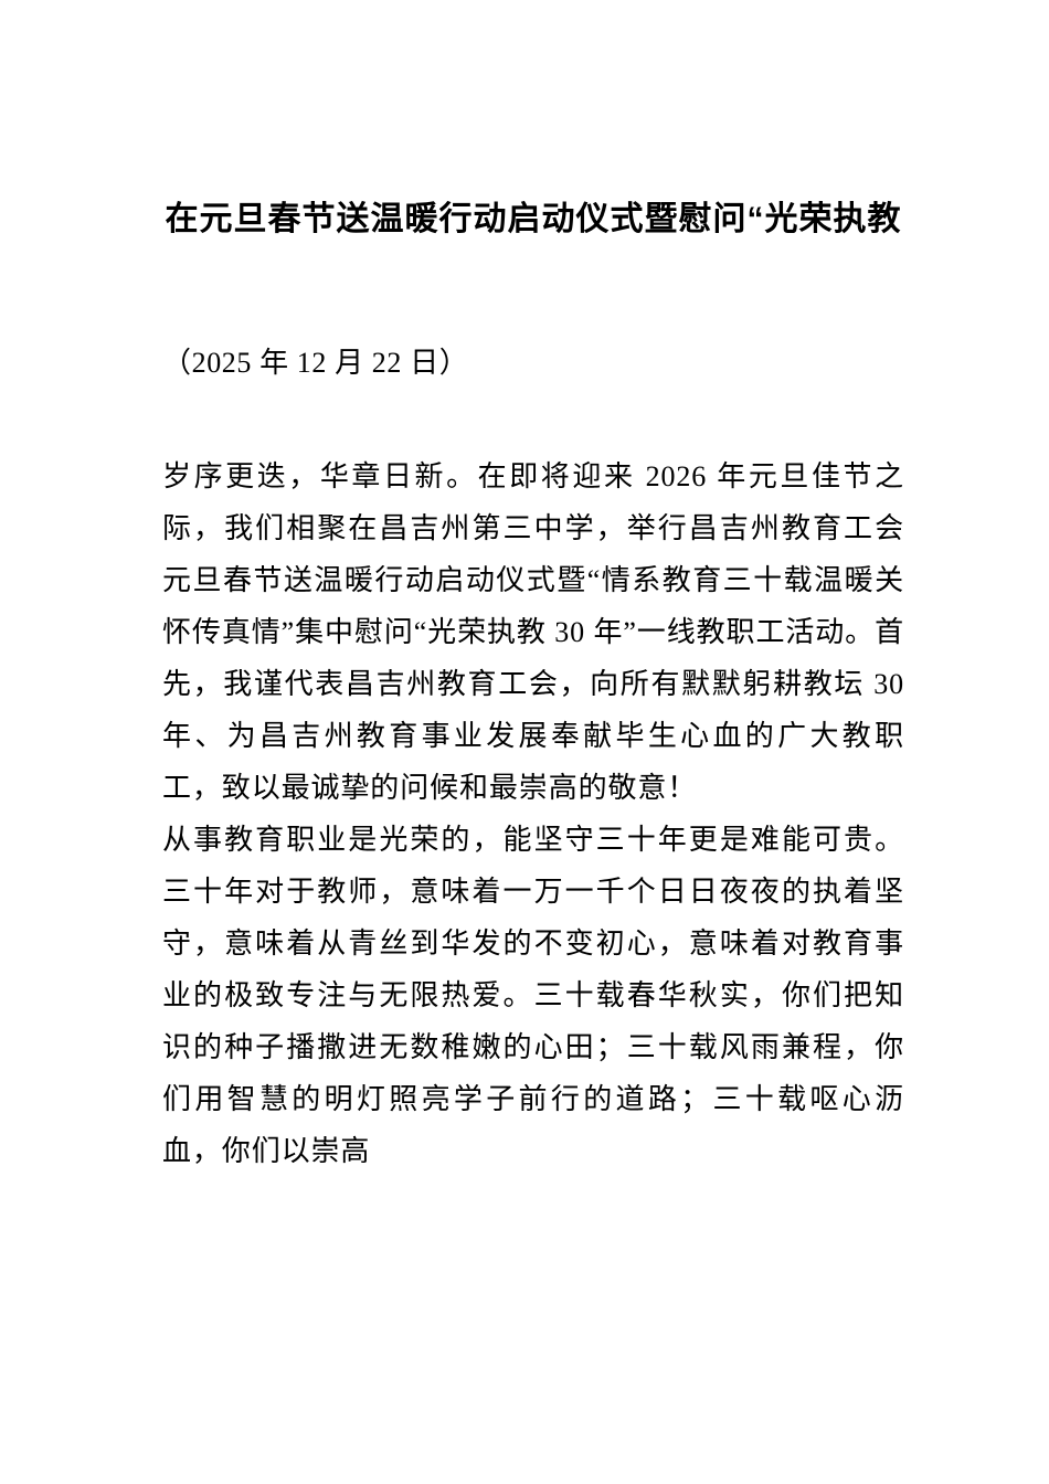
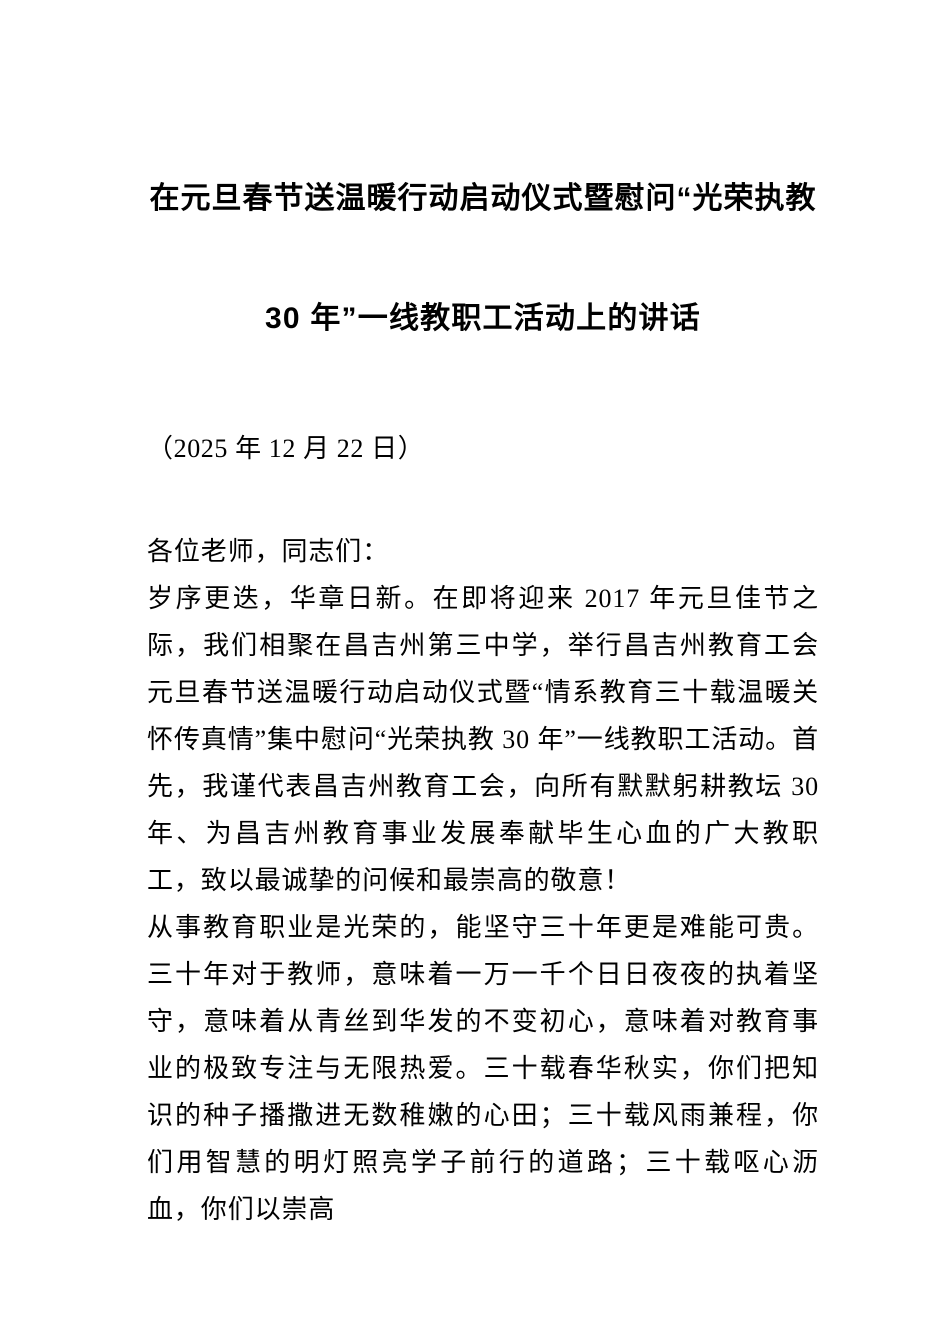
  在元旦春节送温暖行动启动仪式暨慰问“光荣执教
+ 30 年”一线教职工活动上的讲话
  （2025 年 12 月 22 日）
+ 各位老师，同志们：
- 岁序更迭，华章日新。在即将迎来 2026 年元旦佳节之际，我们相聚在昌吉州第三中学，举行昌吉州教育工会元旦春节送温暖行动启动仪式暨“情系教育三十载温暖关怀传真情”集中慰问“光荣执教 30 年”一线教职工活动。首先，我谨代表昌吉州教育工会，向所有默默躬耕教坛 30 年、为昌吉州教育事业发展奉献毕生心血的广大教职工，致以最诚挚的问候和最崇高的敬意！
+ 岁序更迭，华章日新。在即将迎来 2017 年元旦佳节之际，我们相聚在昌吉州第三中学，举行昌吉州教育工会元旦春节送温暖行动启动仪式暨“情系教育三十载温暖关怀传真情”集中慰问“光荣执教 30 年”一线教职工活动。首先，我谨代表昌吉州教育工会，向所有默默躬耕教坛 30 年、为昌吉州教育事业发展奉献毕生心血的广大教职工，致以最诚挚的问候和最崇高的敬意！
  从事教育职业是光荣的，能坚守三十年更是难能可贵。三十年对于教师，意味着一万一千个日日夜夜的执着坚守，意味着从青丝到华发的不变初心，意味着对教育事业的极致专注与无限热爱。三十载春华秋实，你们把知识的种子播撒进无数稚嫩的心田；三十载风雨兼程，你们用智慧的明灯照亮学子前行的道路；三十载呕心沥血，你们以崇高
